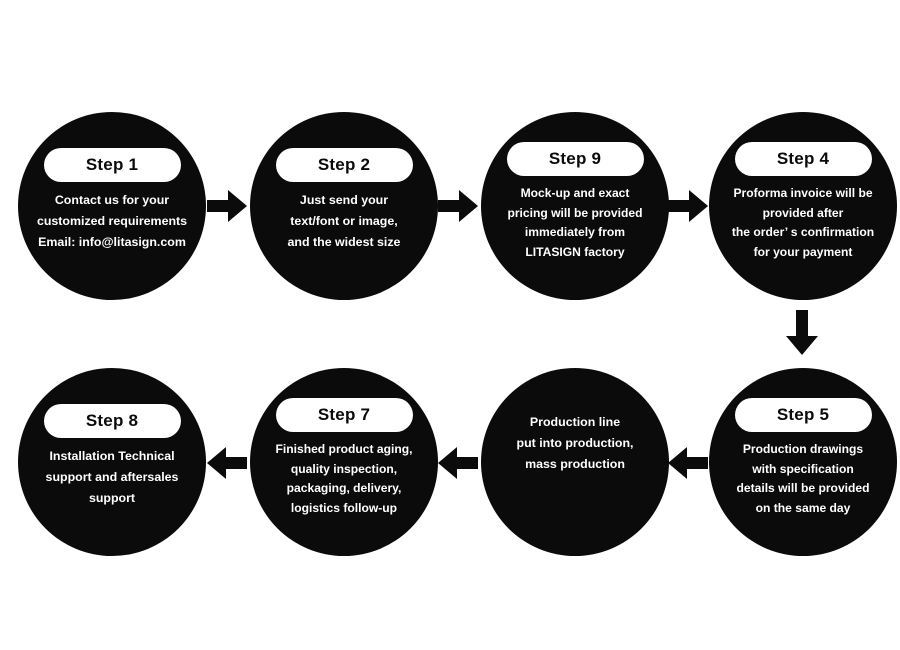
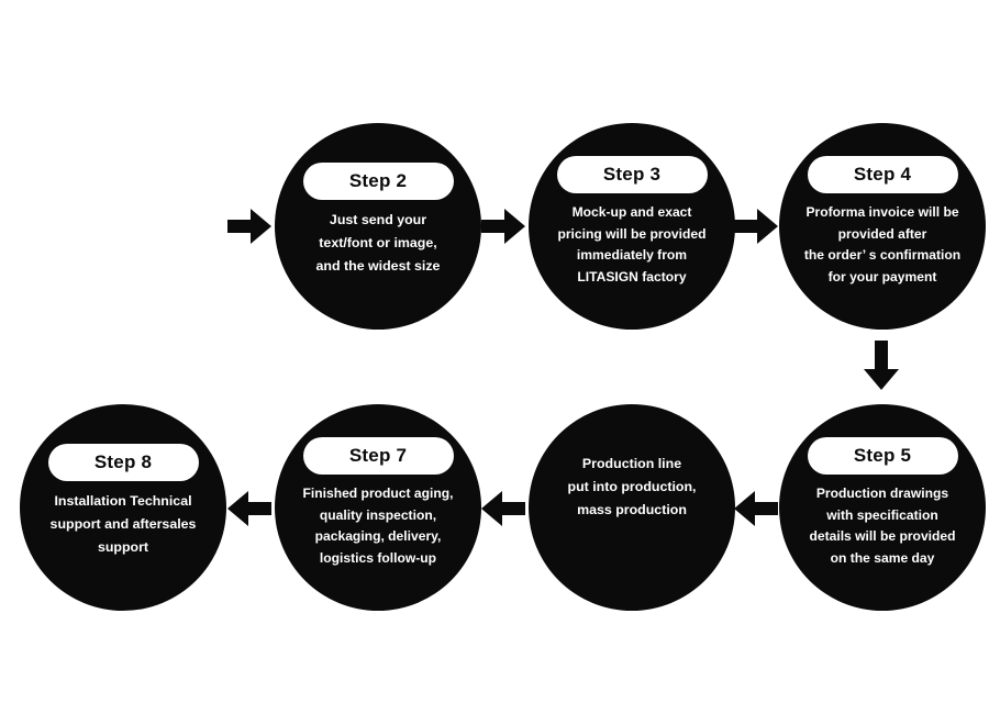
- Step 1
- Contact us for your
- customized requirements
- Email: info@litasign.com
  Step 2
  Just send your
  text/font or image,
  and the widest size
- Step 9
+ Step 3
  Mock-up and exact
  pricing will be provided
  immediately from
  LITASIGN factory
  Step 4
  Proforma invoice will be
  provided after
  the order’ s confirmation
  for your payment
  Step 8
  Installation Technical
  support and aftersales
  support
  Step 7
  Finished product aging,
  quality inspection,
  packaging, delivery,
  logistics follow-up
  Production line
  put into production,
  mass production
  Step 5
  Production drawings
  with specification
  details will be provided
  on the same day
